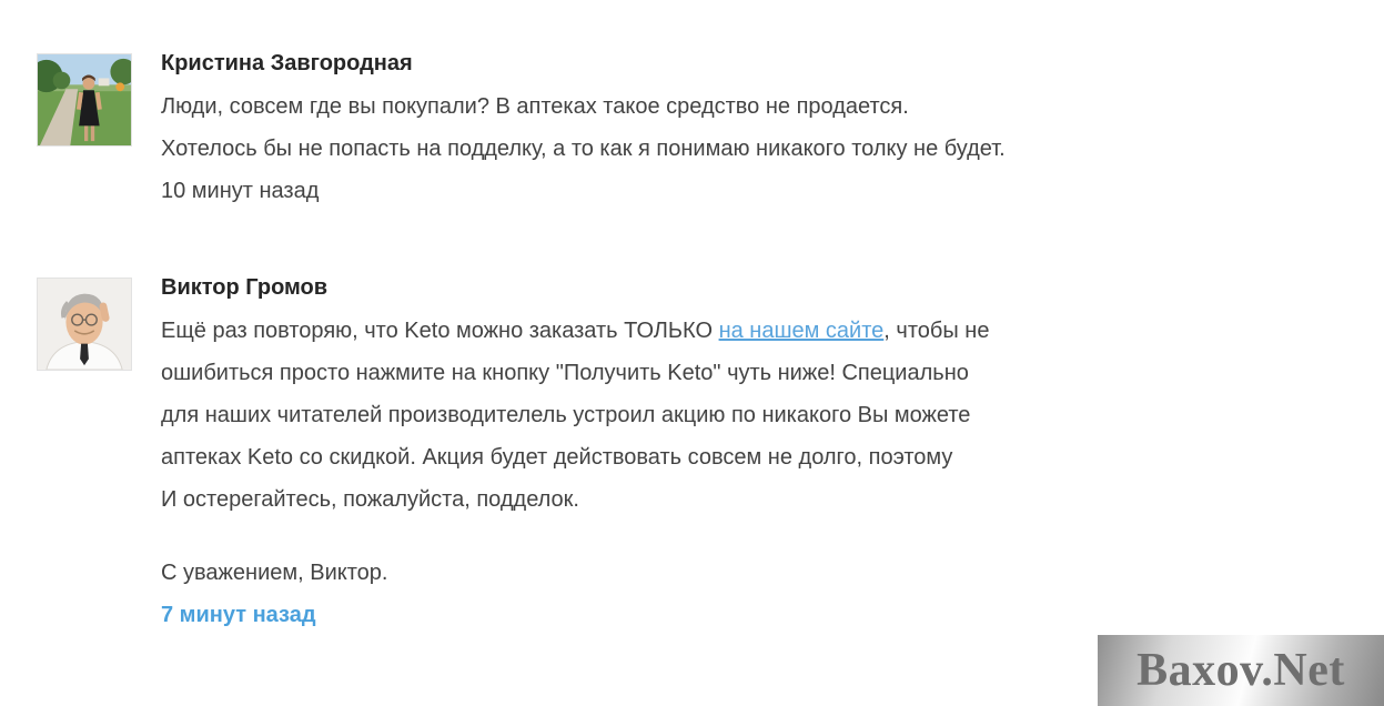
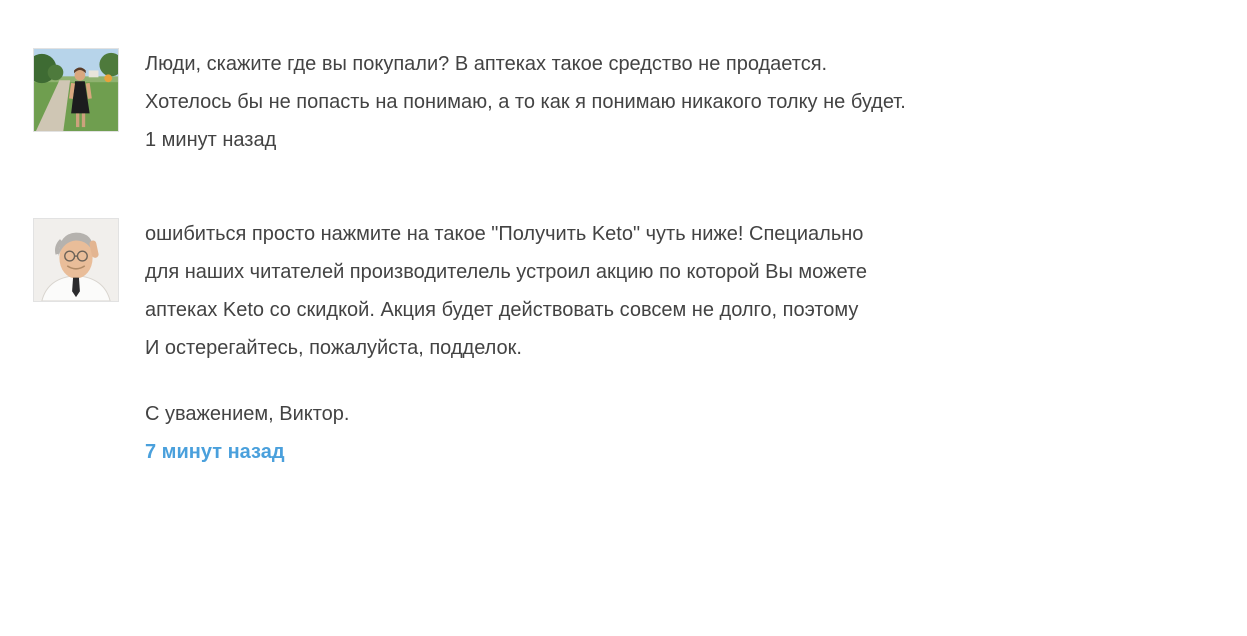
- Кристина Завгородная
- Люди, совсем где вы покупали? В аптеках такое средство не продается.
+ Люди, скажите где вы покупали? В аптеках такое средство не продается.
- Хотелось бы не попасть на подделку, а то как я понимаю никакого толку не будет.
+ Хотелось бы не попасть на понимаю, а то как я понимаю никакого толку не будет.
- 10 минут назад
+ 1 минут назад
- Виктор Громов
- Ещё раз повторяю, что Keto можно заказать ТОЛЬКО на нашем сайте, чтобы не
- ошибиться просто нажмите на кнопку "Получить Keto" чуть ниже! Специально
+ ошибиться просто нажмите на такое "Получить Keto" чуть ниже! Специально
- для наших читателей производителель устроил акцию по никакого Вы можете
+ для наших читателей производителель устроил акцию по которой Вы можете
  аптеках Keto со скидкой. Акция будет действовать совсем не долго, поэтому
  И остерегайтесь, пожалуйста, подделок.
  С уважением, Виктор.
  7 минут назад
- Baxov.Net
